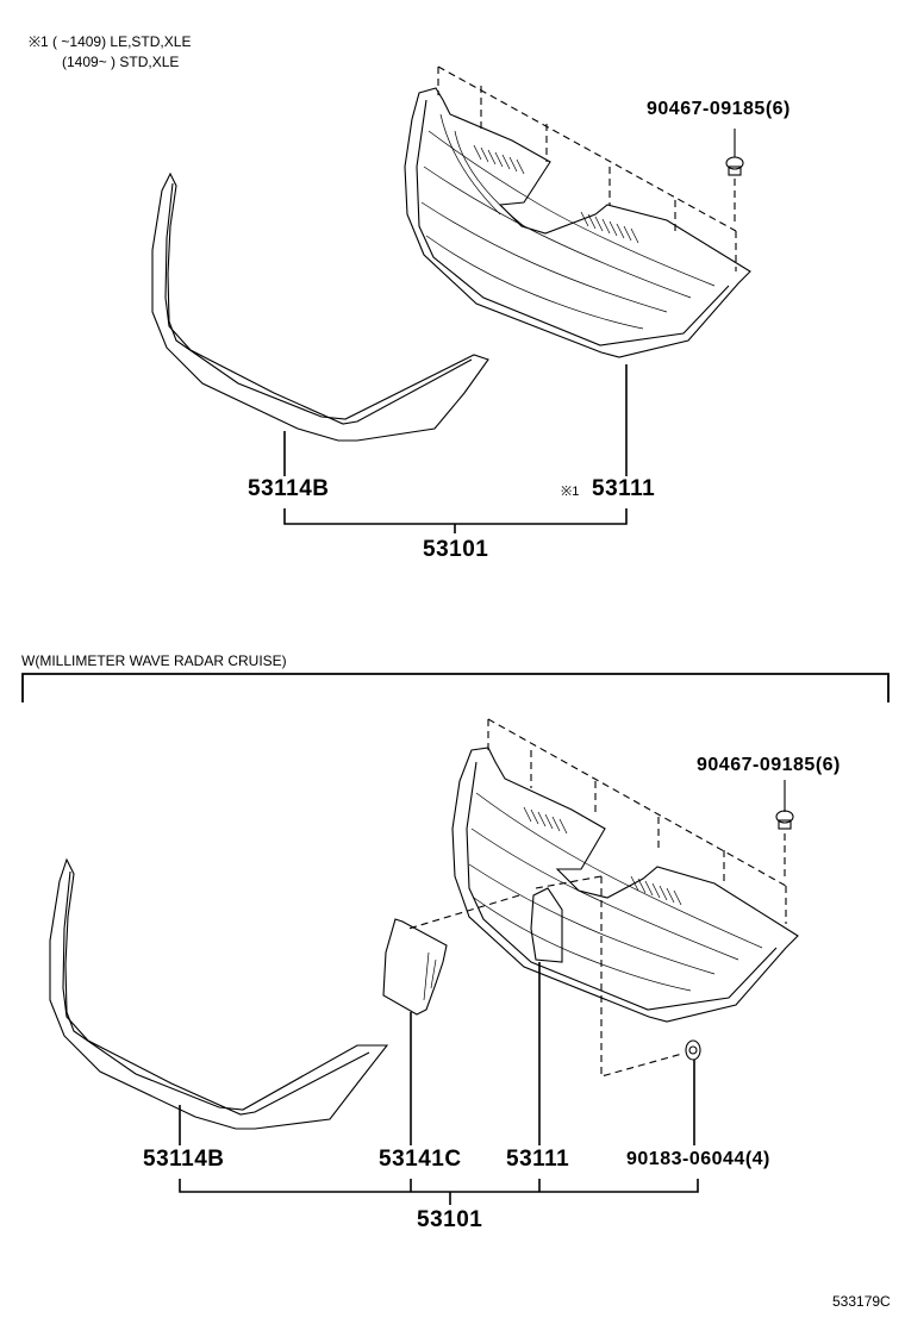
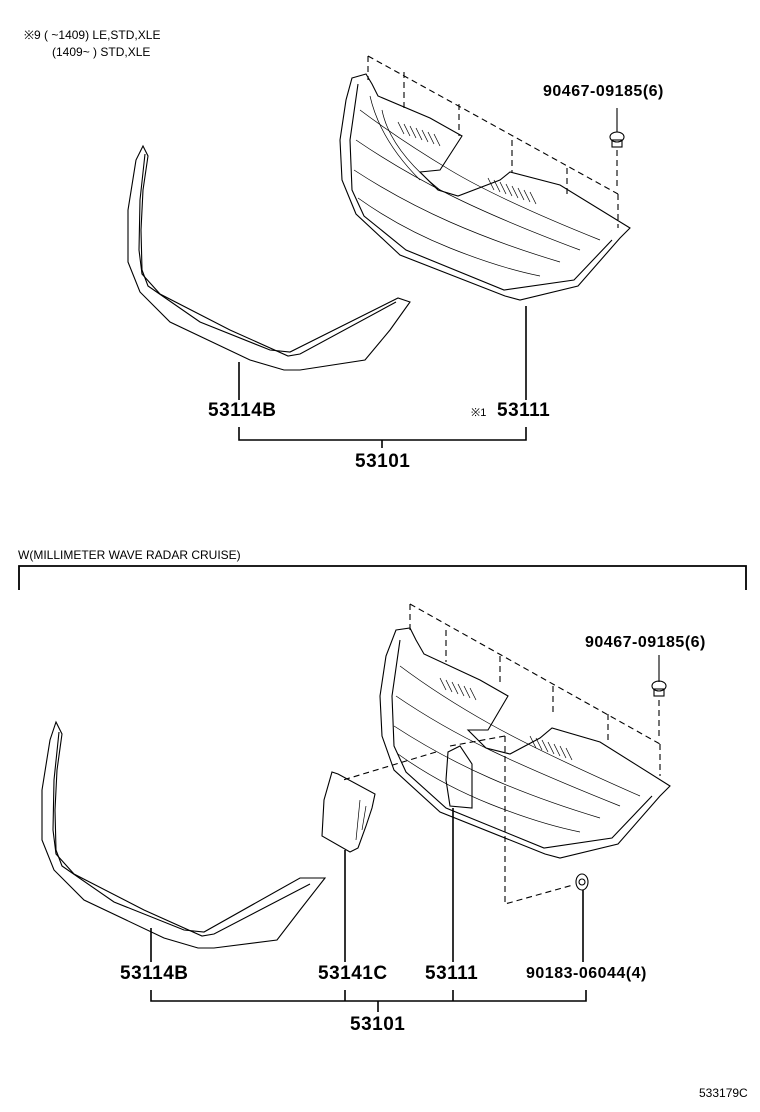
- ※1 ( ~1409) LE,STD,XLE
+ ※9 ( ~1409) LE,STD,XLE
  (1409~ ) STD,XLE
  90467-09185(6)
  53114B
  ※1
  53111
  53101
  W(MILLIMETER WAVE RADAR CRUISE)
  90467-09185(6)
  53114B
  53141C
  53111
  90183-06044(4)
  53101
  533179C
